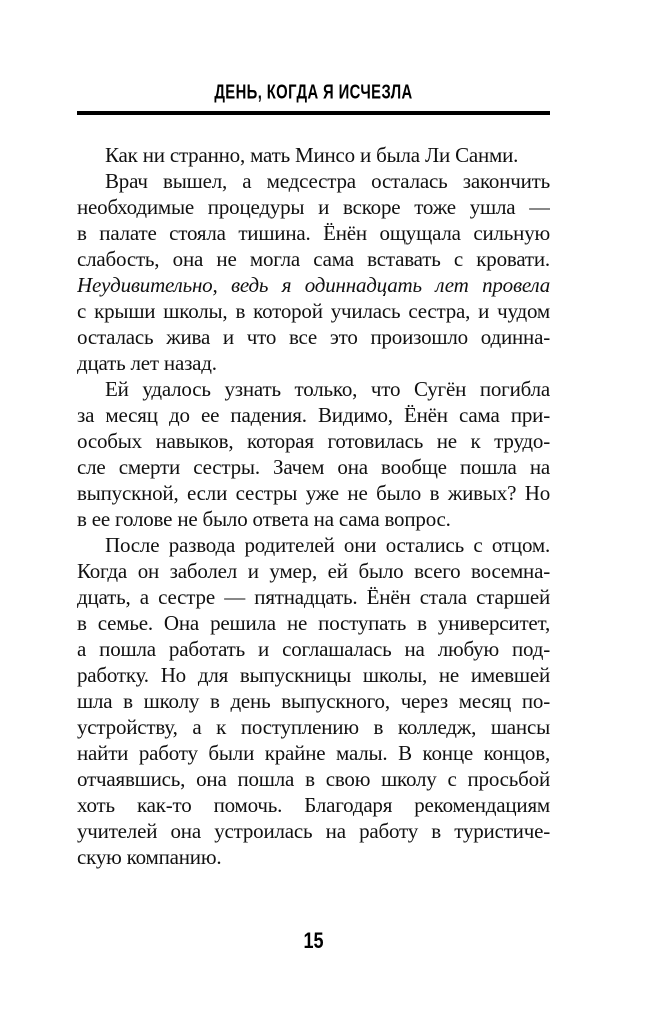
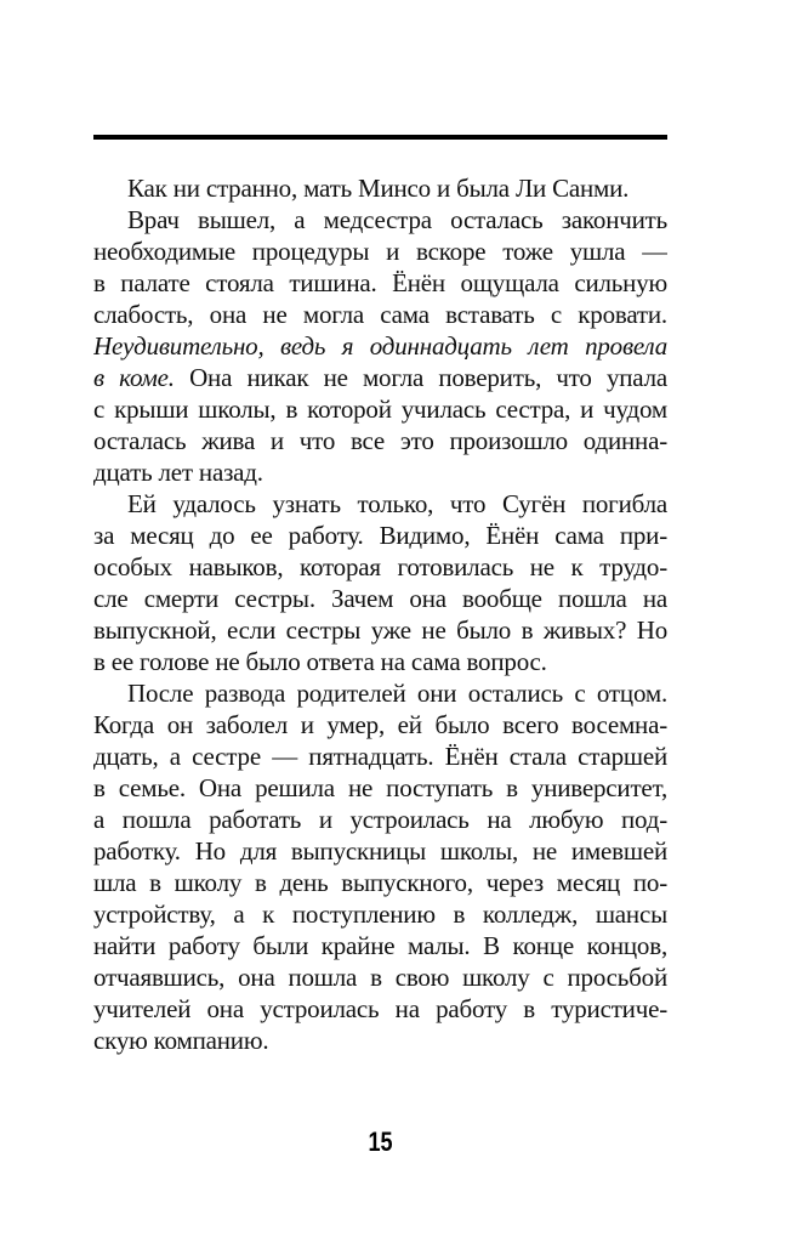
- ДЕНЬ, КОГДА Я ИСЧЕЗЛА
  Как ни странно, мать Минсо и была Ли Санми.
  Врач вышел, а медсестра осталась закончить
  необходимые процедуры и вскоре тоже ушла —
  в палате стояла тишина. Ёнён ощущала сильную
  слабость, она не могла сама вставать с кровати.
  Неудивительно, ведь я одиннадцать лет провела
+ в коме. Она никак не могла поверить, что упала
  с крыши школы, в которой училась сестра, и чудом
  осталась жива и что все это произошло одинна-
  дцать лет назад.
  Ей удалось узнать только, что Сугён погибла
- за месяц до ее падения. Видимо, Ёнён сама при-
+ за месяц до ее работу. Видимо, Ёнён сама при-
  особых навыков, которая готовилась не к трудо-
  сле смерти сестры. Зачем она вообще пошла на
  выпускной, если сестры уже не было в живых? Но
  в ее голове не было ответа на сама вопрос.
  После развода родителей они остались с отцом.
  Когда он заболел и умер, ей было всего восемна-
  дцать, а сестре — пятнадцать. Ёнён стала старшей
  в семье. Она решила не поступать в университет,
- а пошла работать и соглашалась на любую под-
+ а пошла работать и устроилась на любую под-
  работку. Но для выпускницы школы, не имевшей
  шла в школу в день выпускного, через месяц по-
  устройству, а к поступлению в колледж, шансы
  найти работу были крайне малы. В конце концов,
  отчаявшись, она пошла в свою школу с просьбой
- хоть как-то помочь. Благодаря рекомендациям
  учителей она устроилась на работу в туристиче-
  скую компанию.
  15
